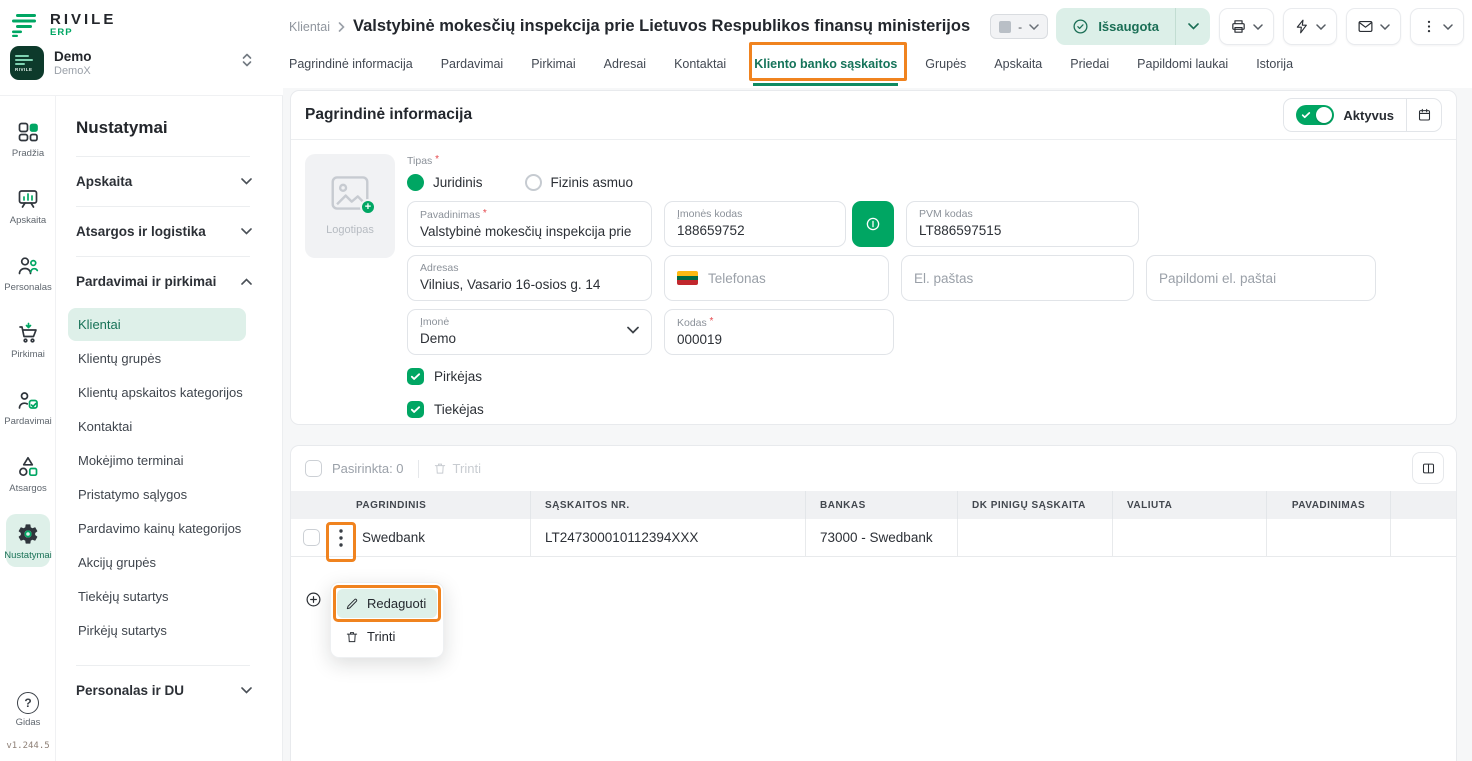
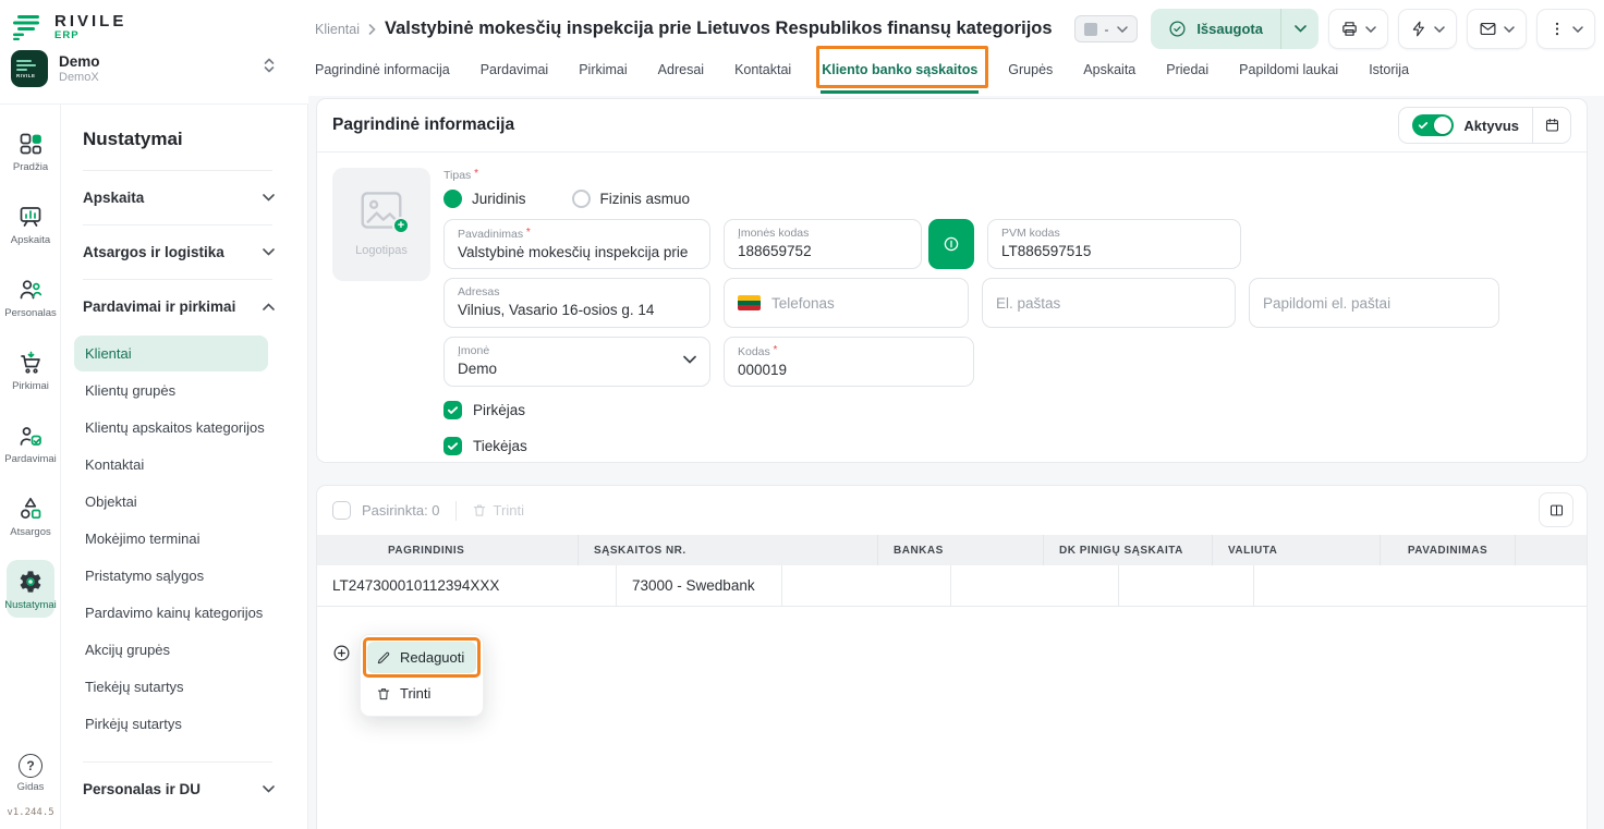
  RIVILE
  ERP
  Demo
  DemoX
  Pradžia
  Apskaita
  Personalas
  Pirkimai
  Pardavimai
  Atsargos
  Nustatymai
  ?
  Gidas
  v1.244.5
  Nustatymai
  Apskaita
  Atsargos ir logistika
  Pardavimai ir pirkimai
  Klientai
  Klientų grupės
  Klientų apskaitos kategorijos
  Kontaktai
+ Objektai
  Mokėjimo terminai
  Pristatymo sąlygos
  Pardavimo kainų kategorijos
  Akcijų grupės
  Tiekėjų sutartys
  Pirkėjų sutartys
  Personalas ir DU
  Klientai
- Valstybinė mokesčių inspekcija prie Lietuvos Respublikos finansų ministerijos
+ Valstybinė mokesčių inspekcija prie Lietuvos Respublikos finansų kategorijos
  -
  Išsaugota
  Pagrindinė informacija
  Pardavimai
  Pirkimai
  Adresai
  Kontaktai
  Kliento banko sąskaitos
  Grupės
  Apskaita
  Priedai
  Papildomi laukai
  Istorija
  Pagrindinė informacija
  Aktyvus
  +
  Logotipas
  Tipas
  Juridinis
  Fizinis asmuo
  Pavadinimas
  Valstybinė mokesčių inspekcija prie
  Įmonės kodas
  188659752
  PVM kodas
  LT886597515
  Adresas
  Vilnius, Vasario 16-osios g. 14
  Telefonas
  El. paštas
  Papildomi el. paštai
  Įmonė
  Demo
  Kodas
  000019
  Pirkėjas
  Tiekėjas
  Pasirinkta: 0
  Trinti
  PAGRINDINIS
  SĄSKAITOS NR.
  BANKAS
  DK PINIGŲ SĄSKAITA
  VALIUTA
  PAVADINIMAS
- Swedbank
  LT247300010112394XXX
  73000 - Swedbank
  Redaguoti
  Trinti
